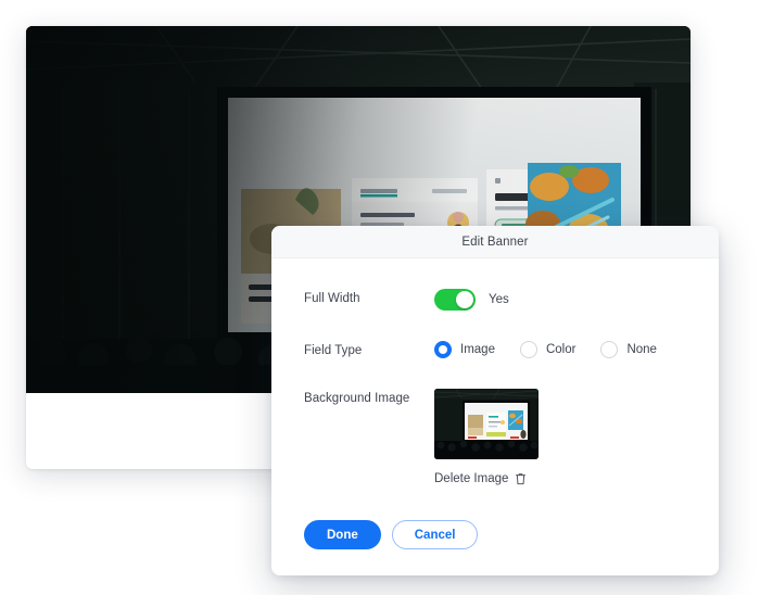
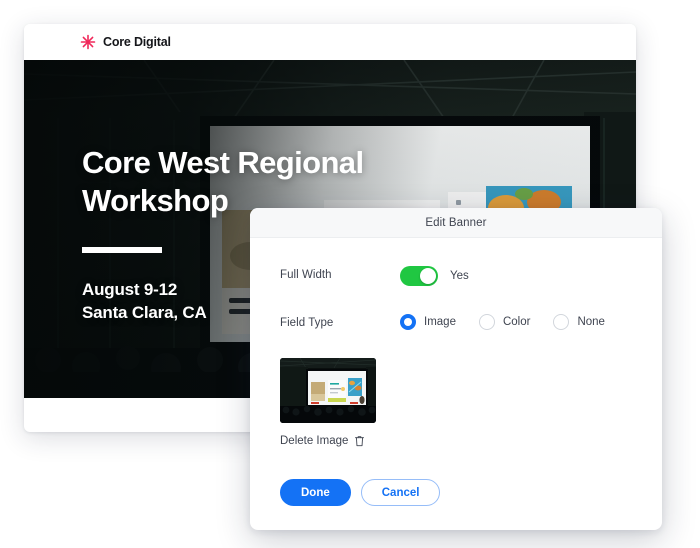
+ Core Digital
+ Core West Regional Workshop
+ August 9-12
+ Santa Clara, CA
  Edit Banner
  Full Width
  Yes
  Field Type
  Image
  Color
  None
- Background Image
  Delete Image
  Done
  Cancel
